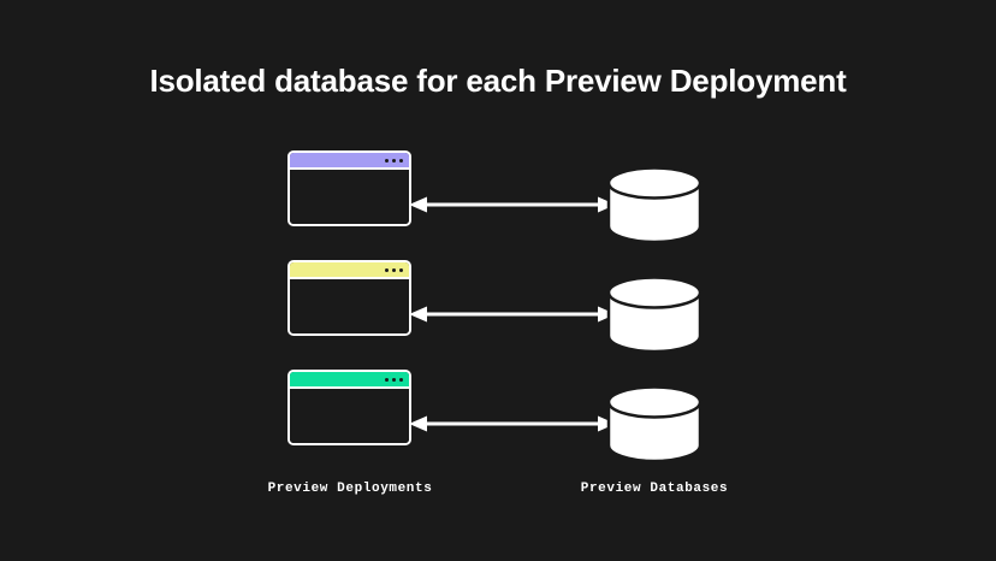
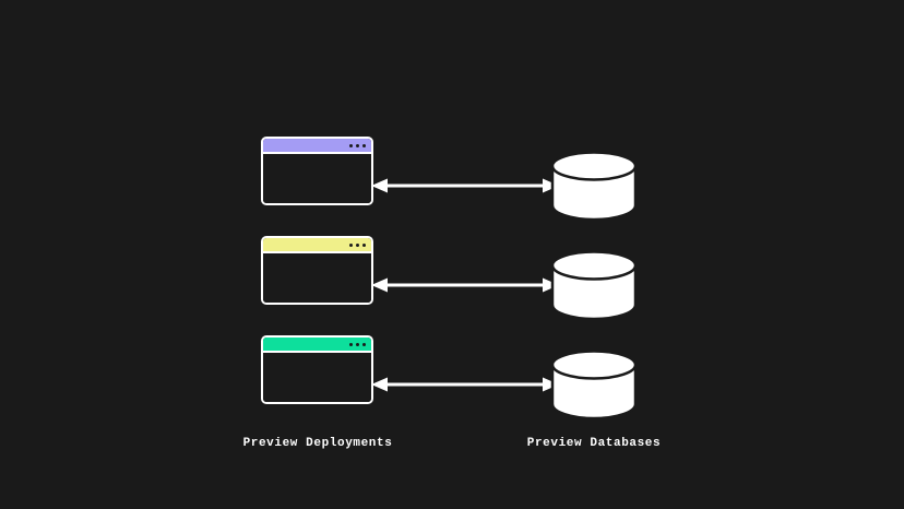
- Isolated database for each Preview Deployment
  Preview Deployments
  Preview Databases
